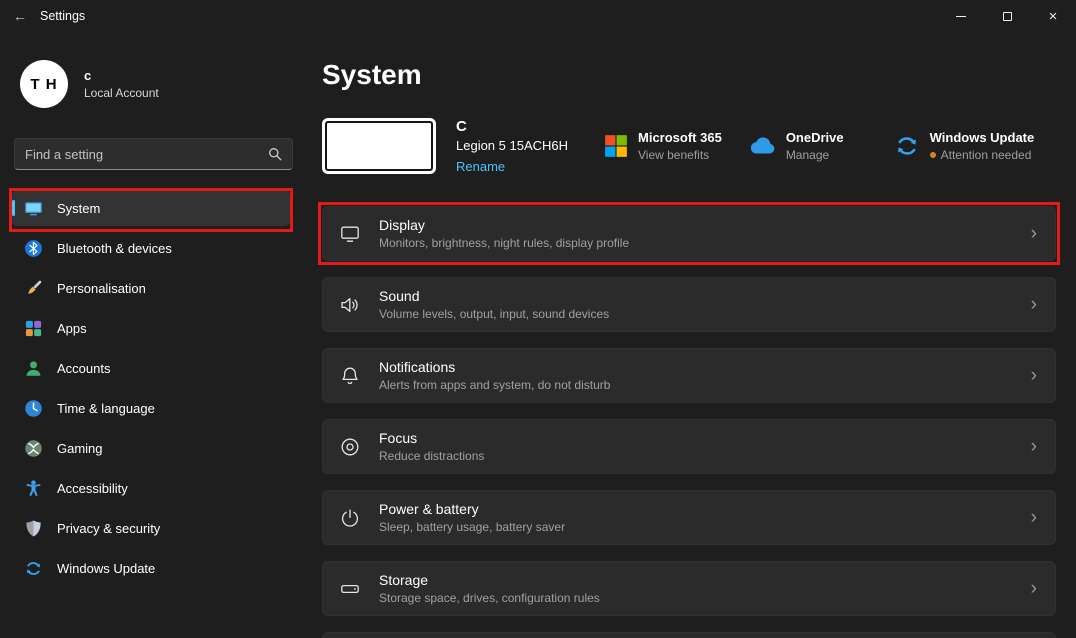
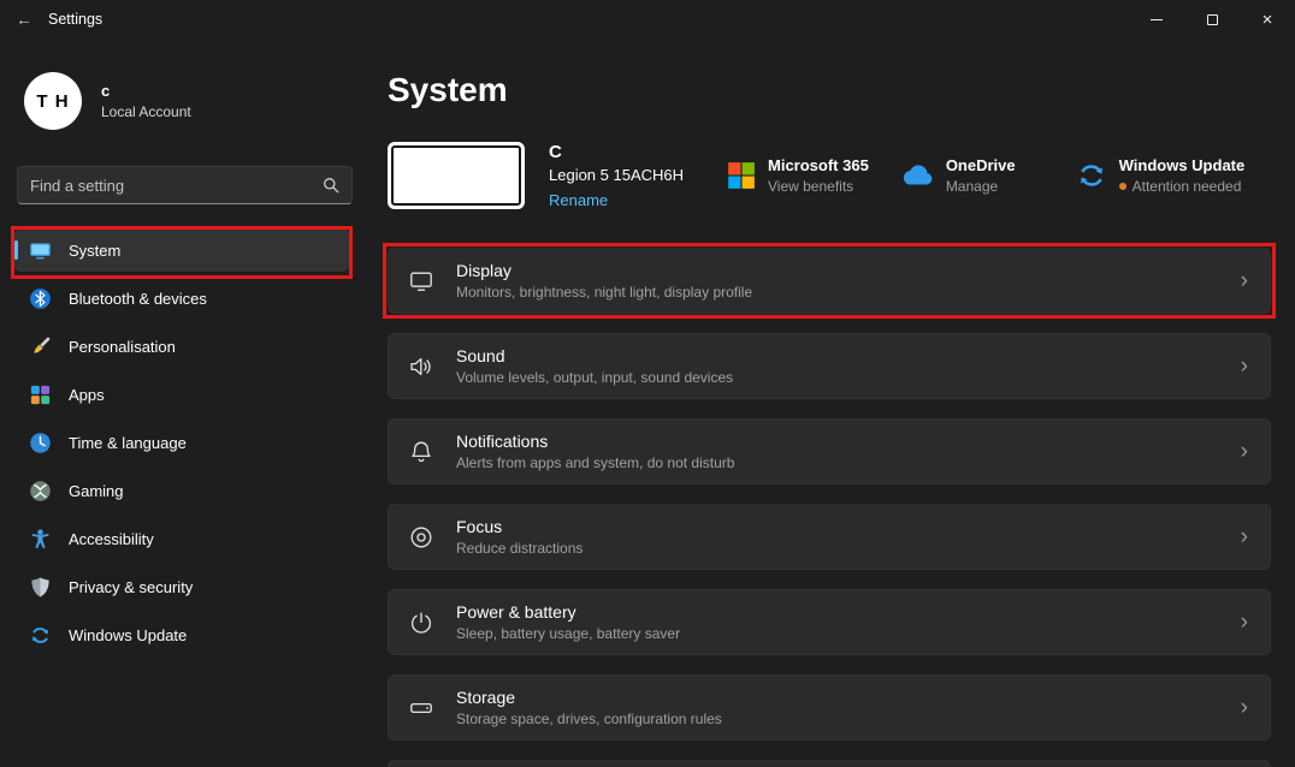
  ←
  Settings
  ×
  T H
  c
  Local Account
  Find a setting
  System
  Bluetooth & devices
  Personalisation
  Apps
- Accounts
  Time & language
  Gaming
  Accessibility
  Privacy & security
  Windows Update
  System
  C
  Legion 5 15ACH6H
  Rename
  Microsoft 365
  View benefits
  OneDrive
  Manage
  Windows Update
  Attention needed
  Display
- Monitors, brightness, night rules, display profile
+ Monitors, brightness, night light, display profile
  ›
  Sound
  Volume levels, output, input, sound devices
  ›
  Notifications
  Alerts from apps and system, do not disturb
  ›
  Focus
  Reduce distractions
  ›
  Power & battery
  Sleep, battery usage, battery saver
  ›
  Storage
  Storage space, drives, configuration rules
  ›
